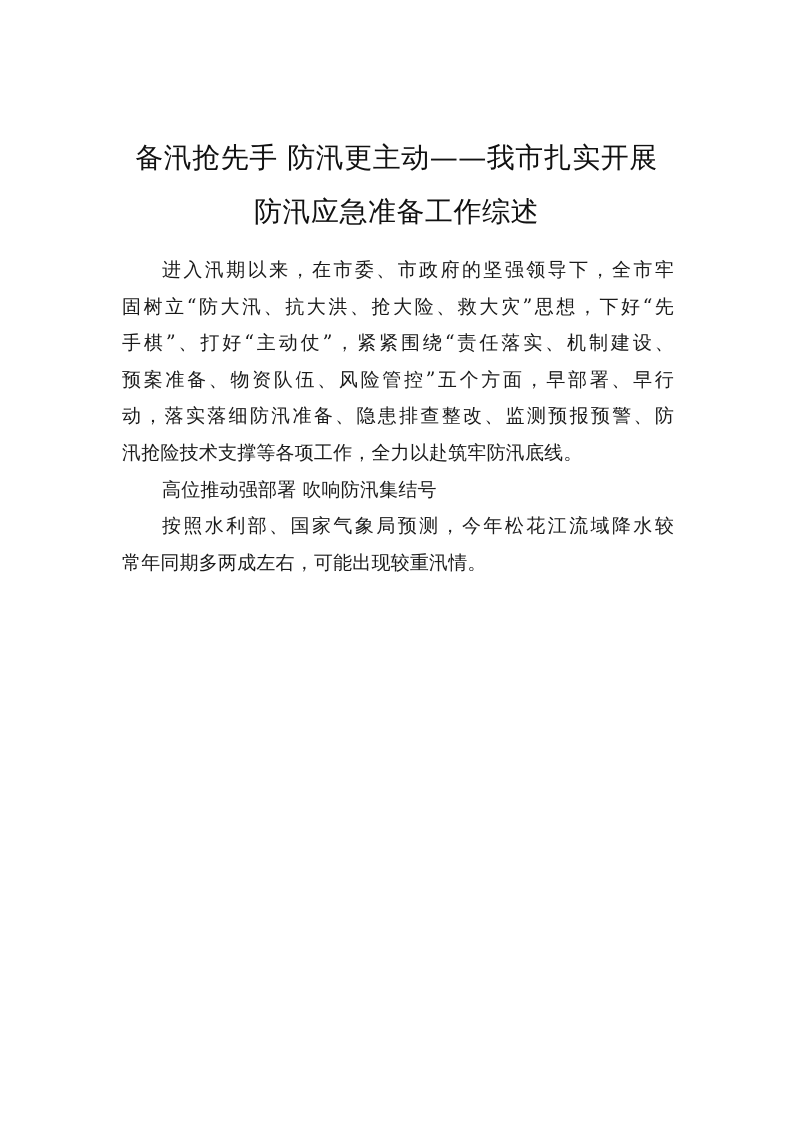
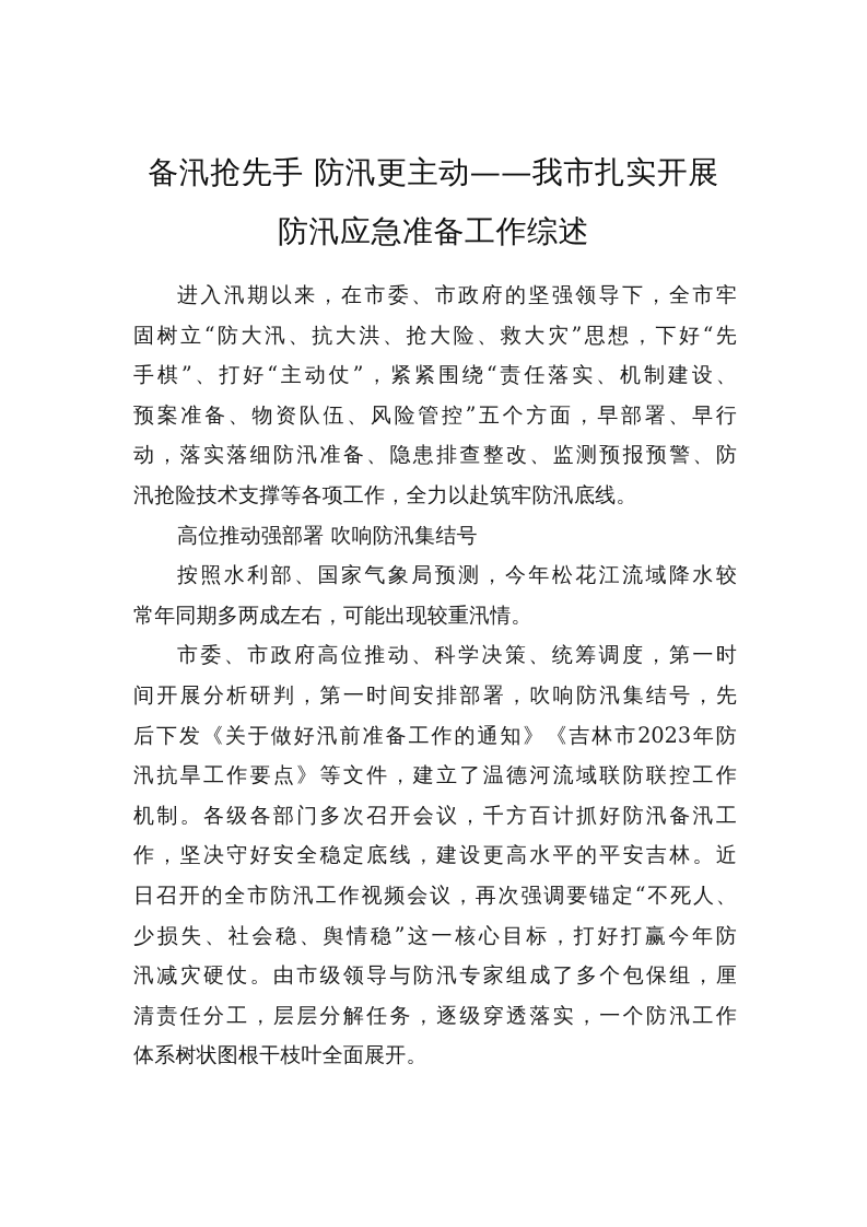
  备汛抢先手 防汛更主动——我市扎实开展
  防汛应急准备工作综述
  进入汛期以来，在市委、市政府的坚强领导下，全市牢
  固树立“防大汛、抗大洪、抢大险、救大灾”思想，下好“先
  手棋”、打好“主动仗”，紧紧围绕“责任落实、机制建设、
  预案准备、物资队伍、风险管控”五个方面，早部署、早行
  动，落实落细防汛准备、隐患排查整改、监测预报预警、防
  汛抢险技术支撑等各项工作，全力以赴筑牢防汛底线。
  高位推动强部署 吹响防汛集结号
  按照水利部、国家气象局预测，今年松花江流域降水较
  常年同期多两成左右，可能出现较重汛情。
+ 市委、市政府高位推动、科学决策、统筹调度，第一时
+ 间开展分析研判，第一时间安排部署，吹响防汛集结号，先
+ 后下发《关于做好汛前准备工作的通知》《吉林市2023年防
+ 汛抗旱工作要点》等文件，建立了温德河流域联防联控工作
+ 机制。各级各部门多次召开会议，千方百计抓好防汛备汛工
+ 作，坚决守好安全稳定底线，建设更高水平的平安吉林。近
+ 日召开的全市防汛工作视频会议，再次强调要锚定“不死人、
+ 少损失、社会稳、舆情稳”这一核心目标，打好打赢今年防
+ 汛减灾硬仗。由市级领导与防汛专家组成了多个包保组，厘
+ 清责任分工，层层分解任务，逐级穿透落实，一个防汛工作
+ 体系树状图根干枝叶全面展开。
